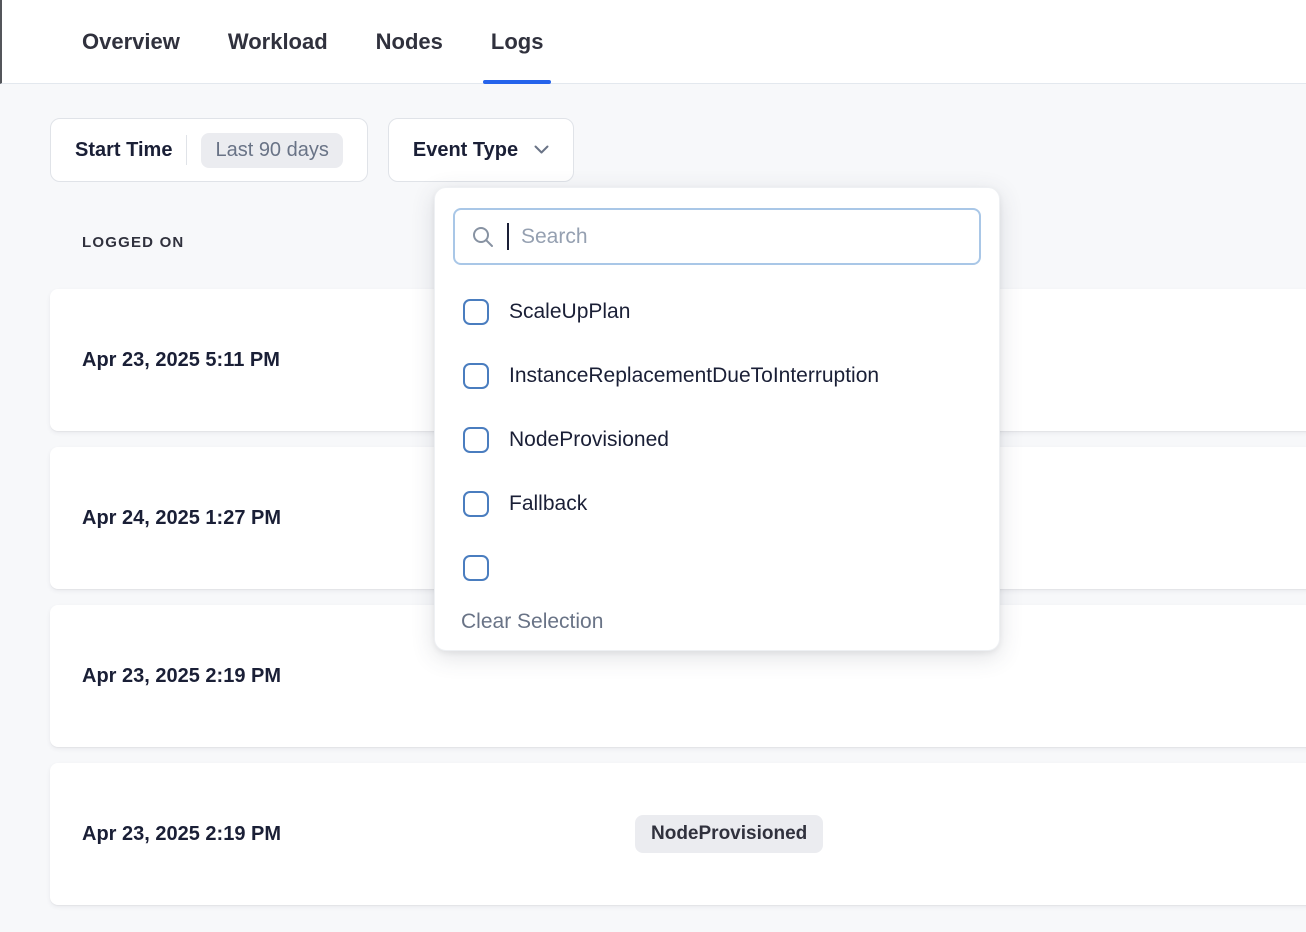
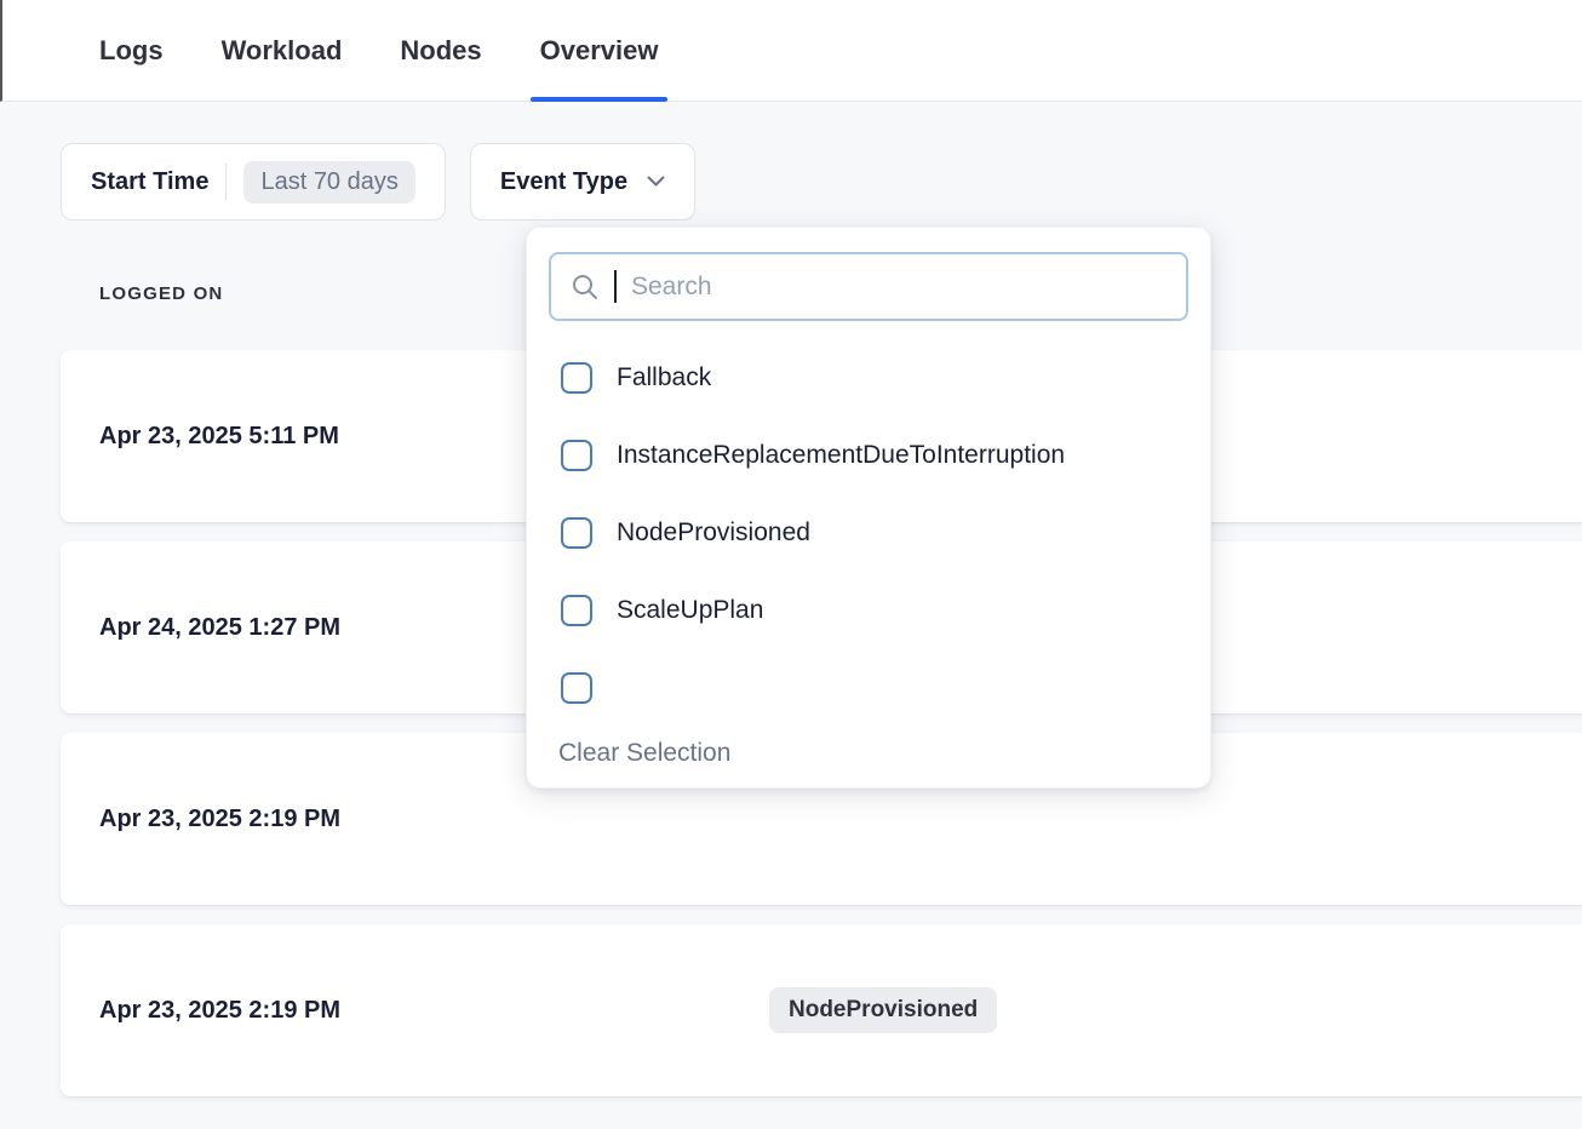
- Overview
+ Logs
  Workload
  Nodes
- Logs
+ Overview
  Start Time
- Last 90 days
+ Last 70 days
  Event Type
  LOGGED ON
  Apr 23, 2025 5:11 PM
  Apr 24, 2025 1:27 PM
  Apr 23, 2025 2:19 PM
  Apr 23, 2025 2:19 PM
  NodeProvisioned
  Search
- ScaleUpPlan
+ Fallback
  InstanceReplacementDueToInterruption
  NodeProvisioned
- Fallback
+ ScaleUpPlan
  Clear Selection
